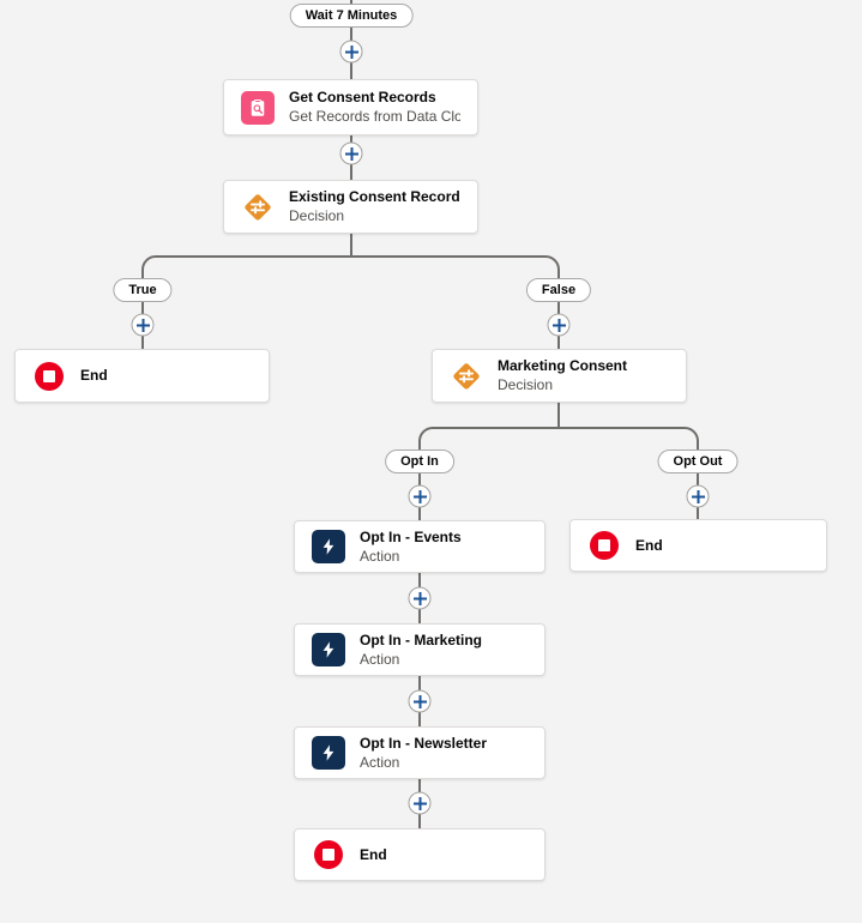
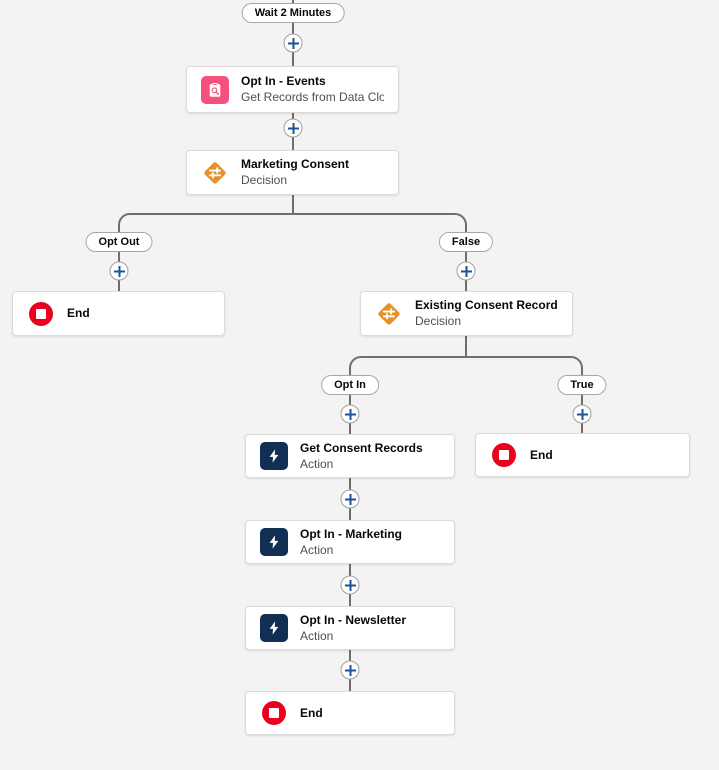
- Wait 7 Minutes
+ Wait 2 Minutes
- Get Consent Records
+ Opt In - Events
  Get Records from Data Clo
- Existing Consent Record
+ Marketing Consent
  Decision
- True
+ Opt Out
  False
  End
- Marketing Consent
+ Existing Consent Record
  Decision
  Opt In
- Opt Out
+ True
- Opt In - Events
+ Get Consent Records
  Action
  End
  Opt In - Marketing
  Action
  Opt In - Newsletter
  Action
  End
